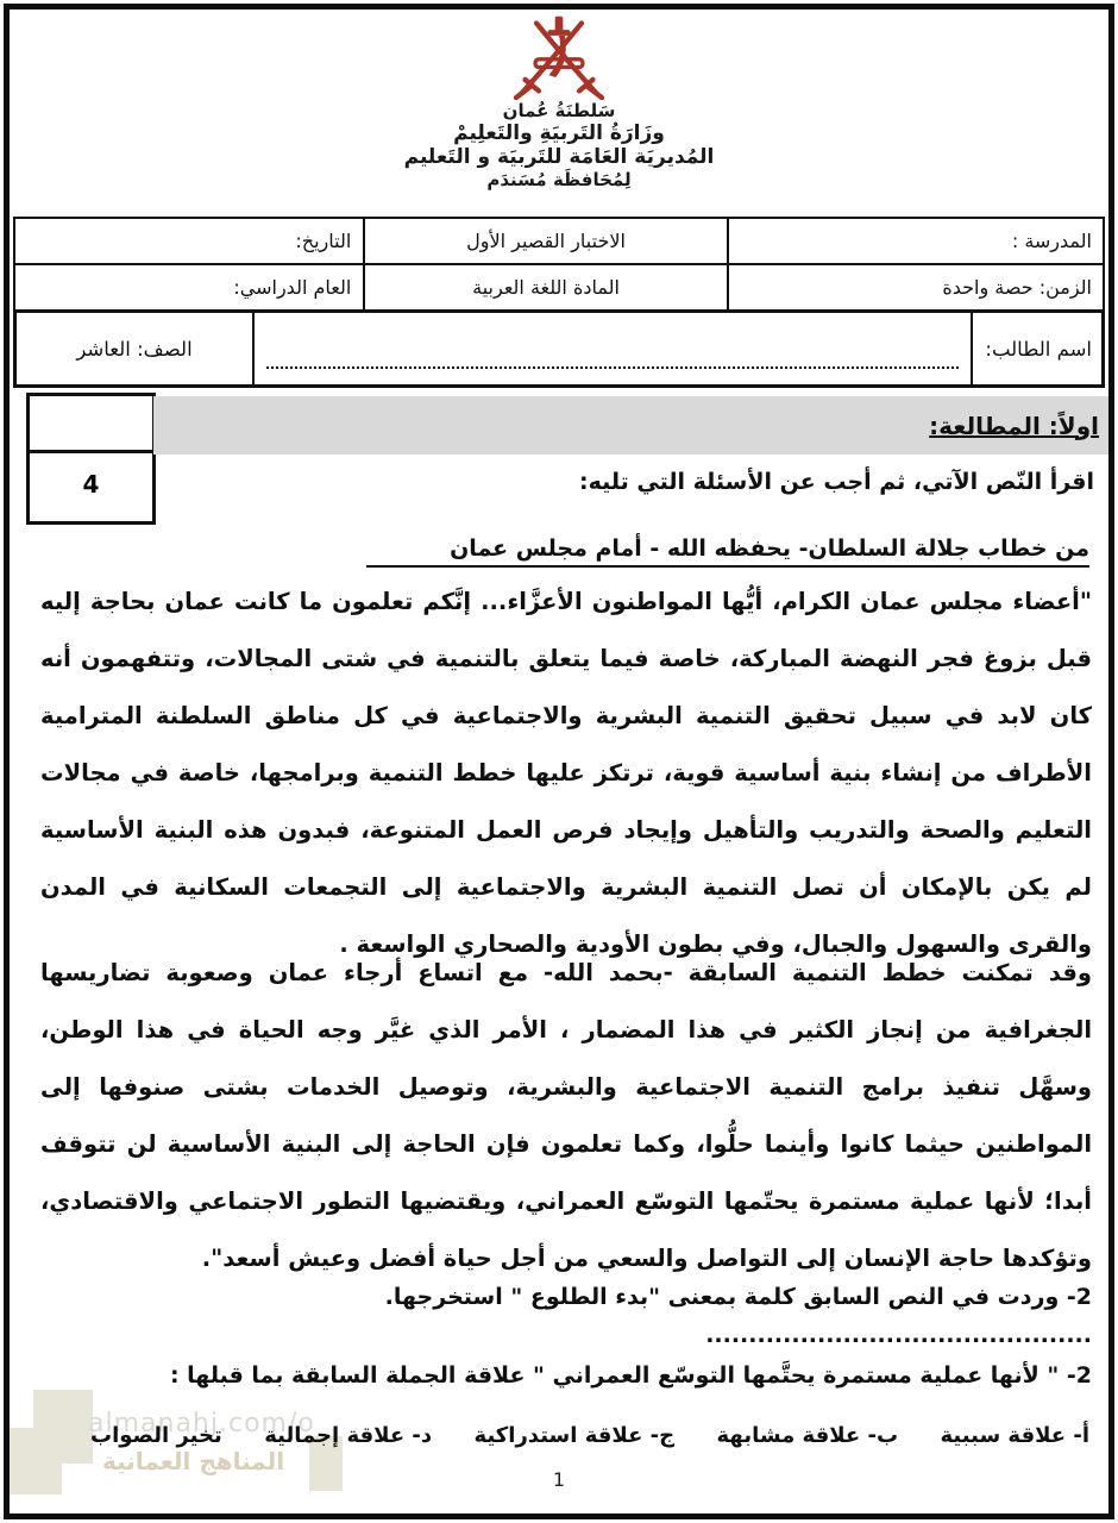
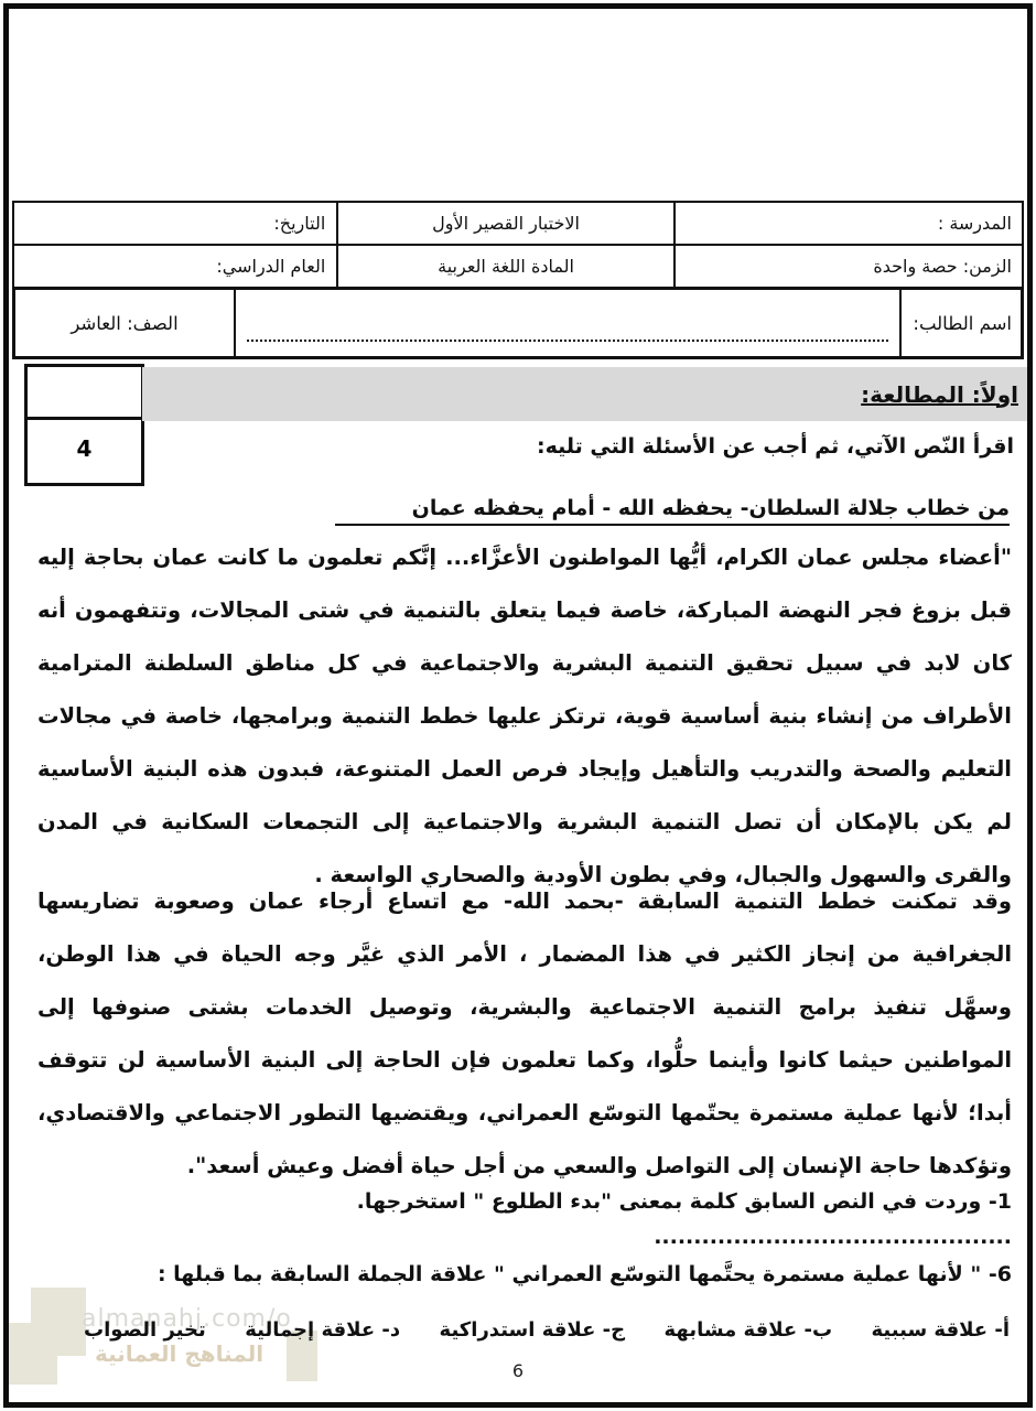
  almanahj.com/o
  المناهج العمانية
- سَلطنَةُ عُمان
- وزَارَةُ التَربيَةِ والتَعلِيمْ
- المُديريَة العَامَة للتَربيَة و التَعليم
- لِمُحَافظَة مُسَندَم
  المدرسة :
  الاختبار القصير الأول
  التاريخ:
  الزمن: حصة واحدة
  المادة اللغة العربية
  العام الدراسي:
  اسم الطالب:
  الصف: العاشر
  4
  اولاً: المطالعة:
  اقرأ النّص الآتي، ثم أجب عن الأسئلة التي تليه:
- من خطاب جلالة السلطان- يحفظه الله - أمام مجلس عمان
+ من خطاب جلالة السلطان- يحفظه الله - أمام يحفظه عمان
  "أعضاء مجلس عمان الكرام، أيُّها المواطنون الأعزَّاء... إنَّكم تعلمون ما كانت عمان بحاجة إليه قبل بزوغ فجر النهضة المباركة، خاصة فيما يتعلق بالتنمية في شتى المجالات، وتتفهمون أنه كان لابد في سبيل تحقيق التنمية البشرية والاجتماعية في كل مناطق السلطنة المترامية الأطراف من إنشاء بنية أساسية قوية، ترتكز عليها خطط التنمية وبرامجها، خاصة في مجالات التعليم والصحة والتدريب والتأهيل وإيجاد فرص العمل المتنوعة، فبدون هذه البنية الأساسية لم يكن بالإمكان أن تصل التنمية البشرية والاجتماعية إلى التجمعات السكانية في المدن والقرى والسهول والجبال، وفي بطون الأودية والصحاري الواسعة .
  وقد تمكنت خطط التنمية السابقة -بحمد الله- مع اتساع أرجاء عمان وصعوبة تضاريسها الجغرافية من إنجاز الكثير في هذا المضمار ، الأمر الذي غيَّر وجه الحياة في هذا الوطن، وسهَّل تنفيذ برامج التنمية الاجتماعية والبشرية، وتوصيل الخدمات بشتى صنوفها إلى المواطنين حيثما كانوا وأينما حلُّوا، وكما تعلمون فإن الحاجة إلى البنية الأساسية لن تتوقف أبدا؛ لأنها عملية مستمرة يحتّمها التوسّع العمراني، ويقتضيها التطور الاجتماعي والاقتصادي، وتؤكدها حاجة الإنسان إلى التواصل والسعي من أجل حياة أفضل وعيش أسعد".
- 2- وردت في النص السابق كلمة بمعنى "بدء الطلوع " استخرجها. .............................................
+ 1- وردت في النص السابق كلمة بمعنى "بدء الطلوع " استخرجها. .............................................
- 2- " لأنها عملية مستمرة يحتَّمها التوسّع العمراني " علاقة الجملة السابقة بما قبلها :
+ 6- " لأنها عملية مستمرة يحتَّمها التوسّع العمراني " علاقة الجملة السابقة بما قبلها :
  أ- علاقة سببية
  ب- علاقة مشابهة
  ج- علاقة استدراكية
  د- علاقة إجمالية
  تخير الصواب
- 1
+ 6
